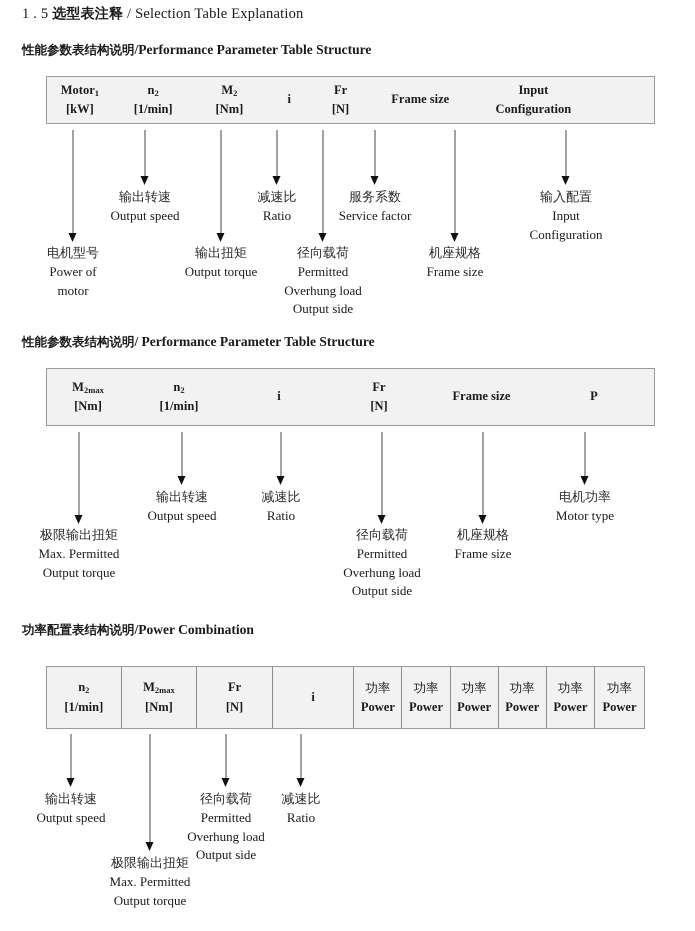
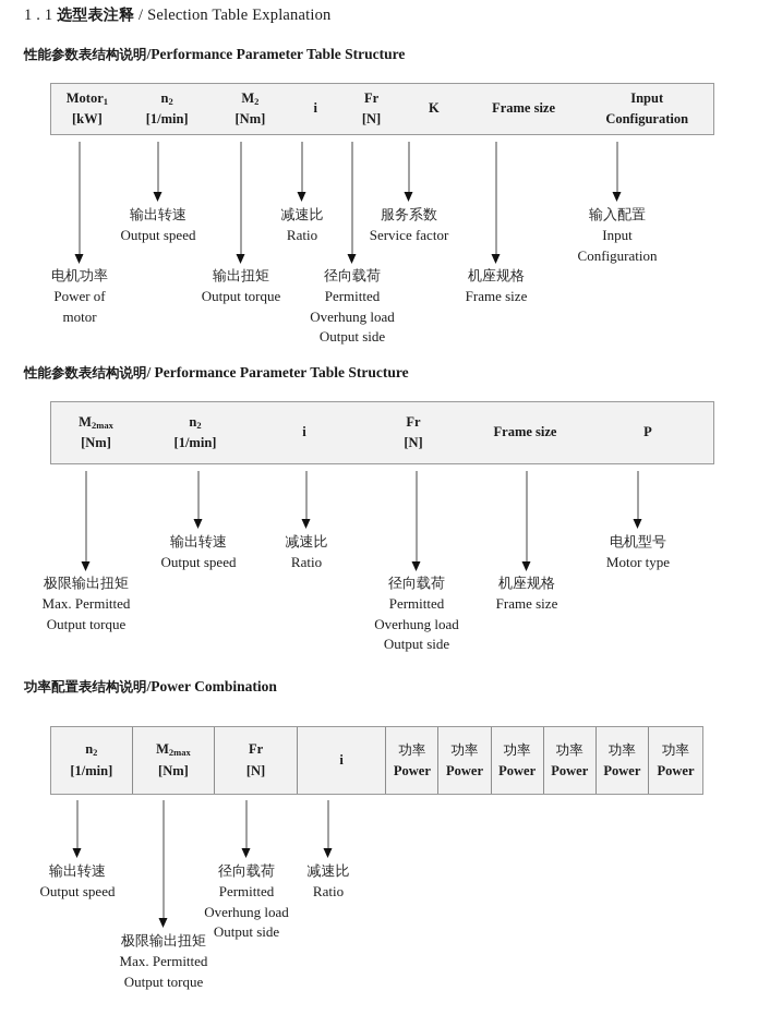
- 1 . 5 选型表注释 / Selection Table Explanation
+ 1 . 1 选型表注释 / Selection Table Explanation
  性能参数表结构说明/Performance Parameter Table Structure
  Motor1
  [kW]
  n2
  [1/min]
  M2
  [Nm]
  i
  Fr
  [N]
+ K
  Frame size
  Input
  Configuration
- 电机型号
+ 电机功率
  Power of
  motor
  输出转速
  Output speed
  输出扭矩
  Output torque
  减速比
  Ratio
  径向载荷
  Permitted
  Overhung load
  Output side
  服务系数
  Service factor
  机座规格
  Frame size
  输入配置
  Input
  Configuration
  性能参数表结构说明/ Performance Parameter Table Structure
  M2max
  [Nm]
  n2
  [1/min]
  i
  Fr
  [N]
  Frame size
  P
  极限输出扭矩
  Max. Permitted
  Output torque
  输出转速
  Output speed
  减速比
  Ratio
  径向载荷
  Permitted
  Overhung load
  Output side
  机座规格
  Frame size
- 电机功率
+ 电机型号
  Motor type
  功率配置表结构说明/Power Combination
  n2
  [1/min]
  M2max
  [Nm]
  Fr
  [N]
  i
  功率
  Power
  功率
  Power
  功率
  Power
  功率
  Power
  功率
  Power
  功率
  Power
  输出转速
  Output speed
  极限输出扭矩
  Max. Permitted
  Output torque
  径向载荷
  Permitted
  Overhung load
  Output side
  减速比
  Ratio
